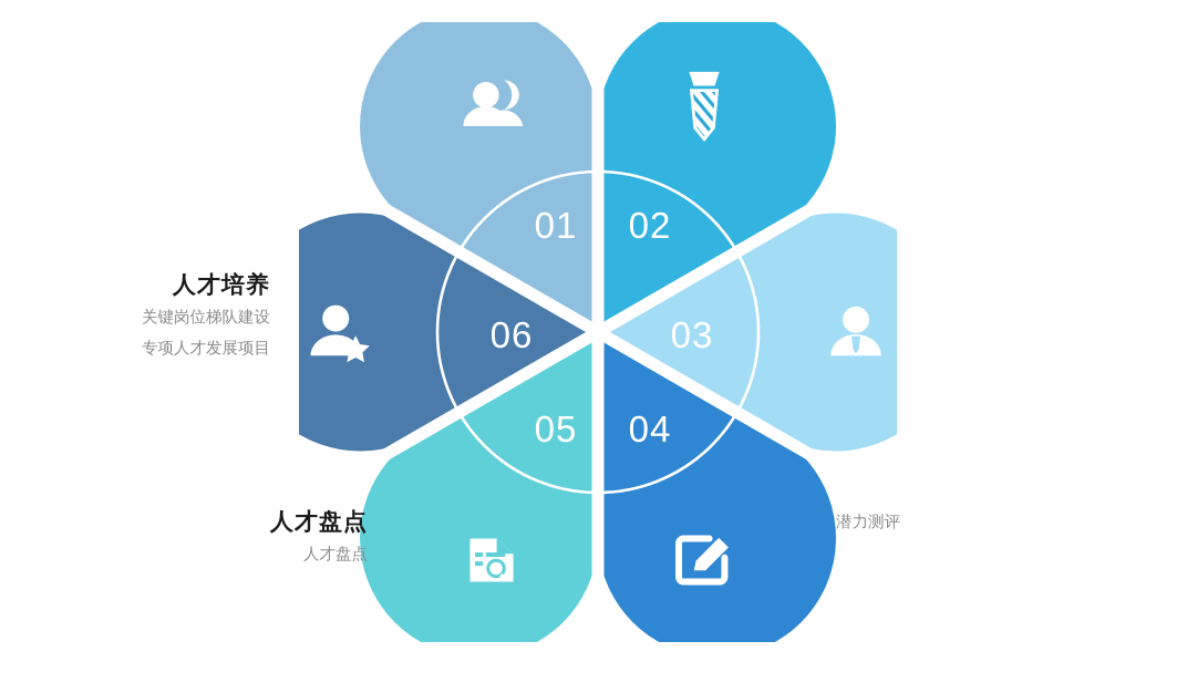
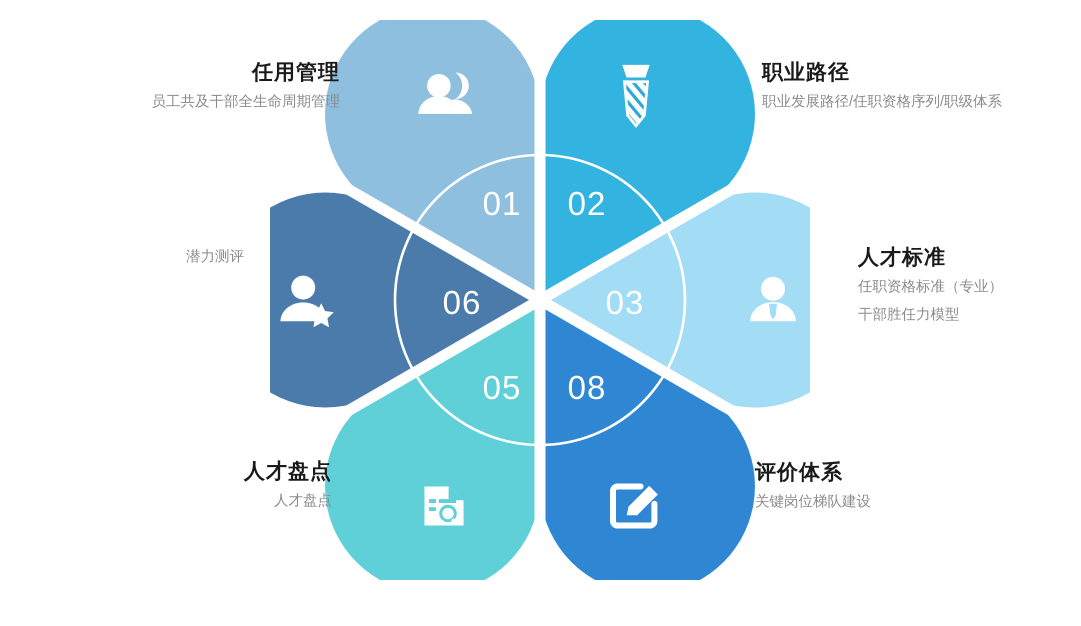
  01
  02
  03
- 04
+ 08
  05
  06
+ 任用管理
+ 员工共及干部全生命周期管理
+ 职业路径
+ 职业发展路径/任职资格序列/职级体系
+ 人才标准
+ 任职资格标准（专业）
+ 干部胜任力模型
+ 评价体系
- 潜力测评
+ 关键岗位梯队建设
  人才盘点
  人才盘点
- 人才培养
- 关键岗位梯队建设
+ 潜力测评
- 专项人才发展项目
